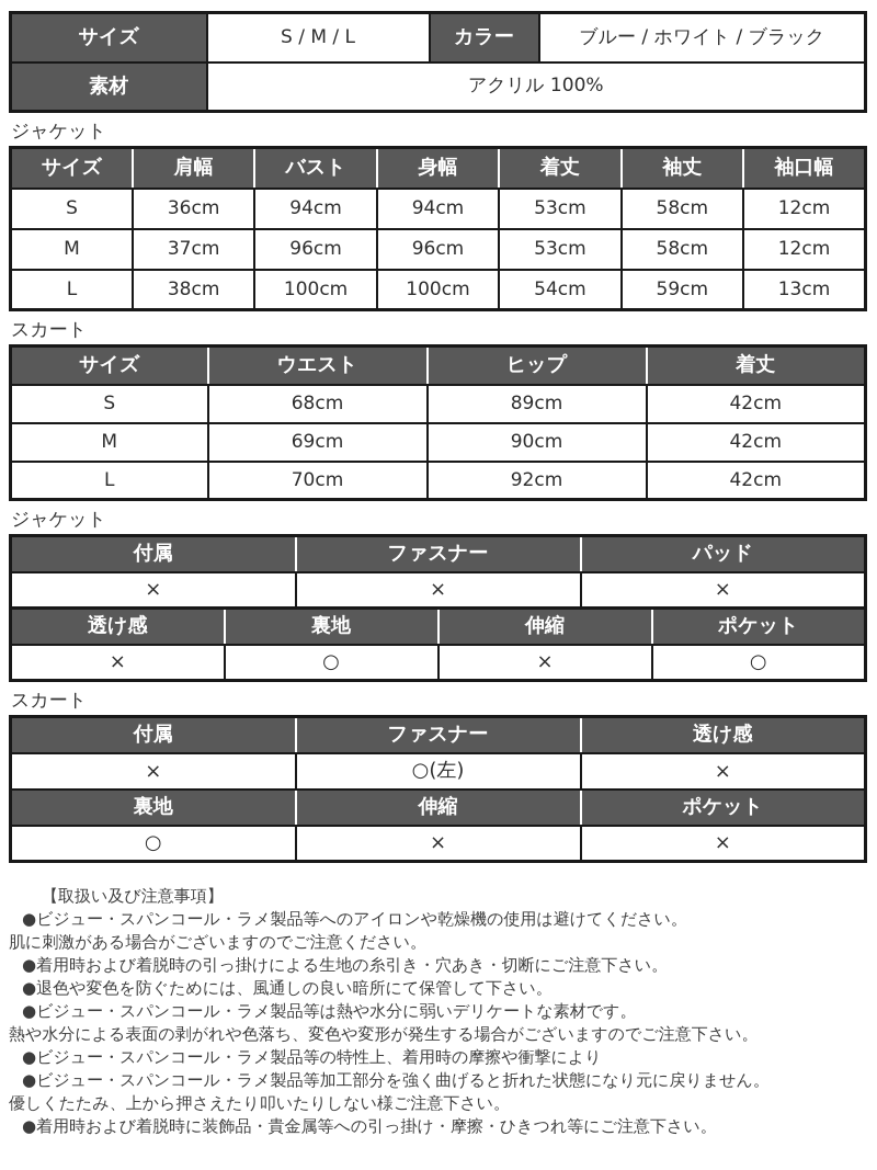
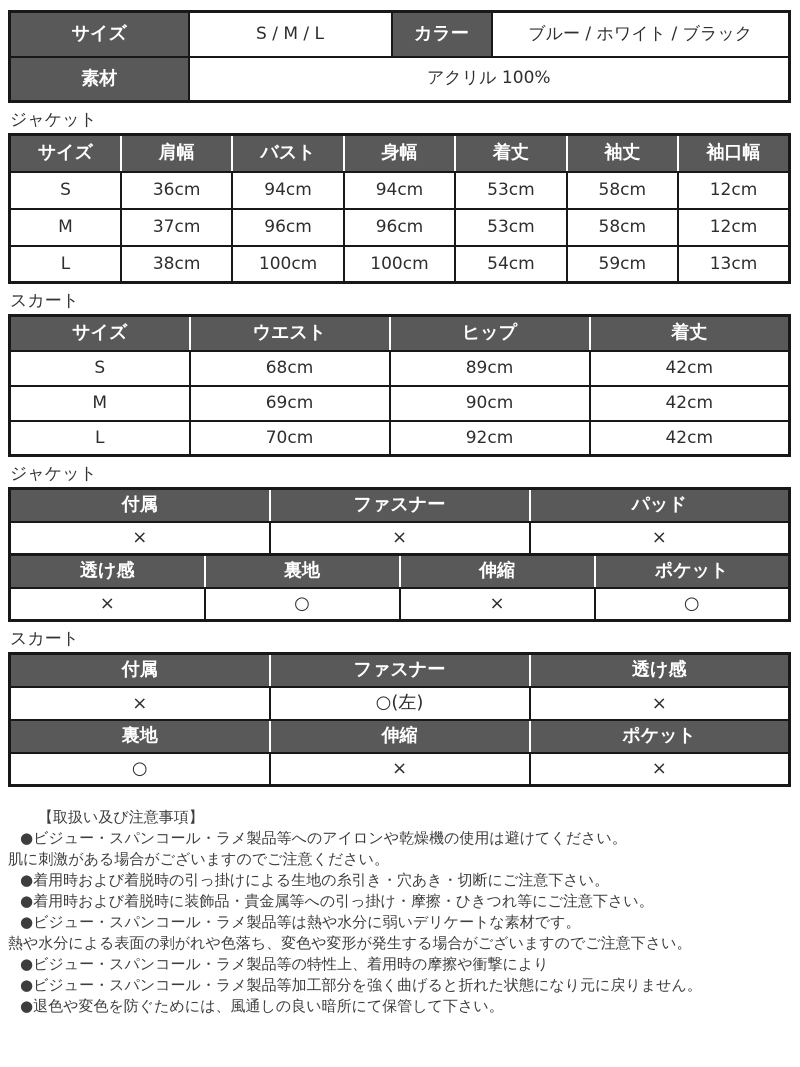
  サイズ	S / M / L	カラー	ブルー / ホワイト / ブラック
  素材	アクリル 100%
  ジャケット
  サイズ	肩幅	バスト	身幅	着丈	袖丈	袖口幅
  S	36cm	94cm	94cm	53cm	58cm	12cm
  M	37cm	96cm	96cm	53cm	58cm	12cm
  L	38cm	100cm	100cm	54cm	59cm	13cm
  スカート
  サイズ	ウエスト	ヒップ	着丈
  S	68cm	89cm	42cm
  M	69cm	90cm	42cm
  L	70cm	92cm	42cm
  ジャケット
  付属	ファスナー	パッド
  ×	×	×
  透け感	裏地	伸縮	ポケット
  ×	○	×	○
  スカート
  付属	ファスナー	透け感
  ×	○(左)	×
  裏地	伸縮	ポケット
  ○	×	×
  【取扱い及び注意事項】
  ●ビジュー・スパンコール・ラメ製品等へのアイロンや乾燥機の使用は避けてください。
  肌に刺激がある場合がございますのでご注意ください。
  ●着用時および着脱時の引っ掛けによる生地の糸引き・穴あき・切断にご注意下さい。
- ●退色や変色を防ぐためには、風通しの良い暗所にて保管して下さい。
+ ●着用時および着脱時に装飾品・貴金属等への引っ掛け・摩擦・ひきつれ等にご注意下さい。
  ●ビジュー・スパンコール・ラメ製品等は熱や水分に弱いデリケートな素材です。
  熱や水分による表面の剥がれや色落ち、変色や変形が発生する場合がございますのでご注意下さい。
  ●ビジュー・スパンコール・ラメ製品等の特性上、着用時の摩擦や衝撃により
  ●ビジュー・スパンコール・ラメ製品等加工部分を強く曲げると折れた状態になり元に戻りません。
- 優しくたたみ、上から押さえたり叩いたりしない様ご注意下さい。
- ●着用時および着脱時に装飾品・貴金属等への引っ掛け・摩擦・ひきつれ等にご注意下さい。
+ ●退色や変色を防ぐためには、風通しの良い暗所にて保管して下さい。
